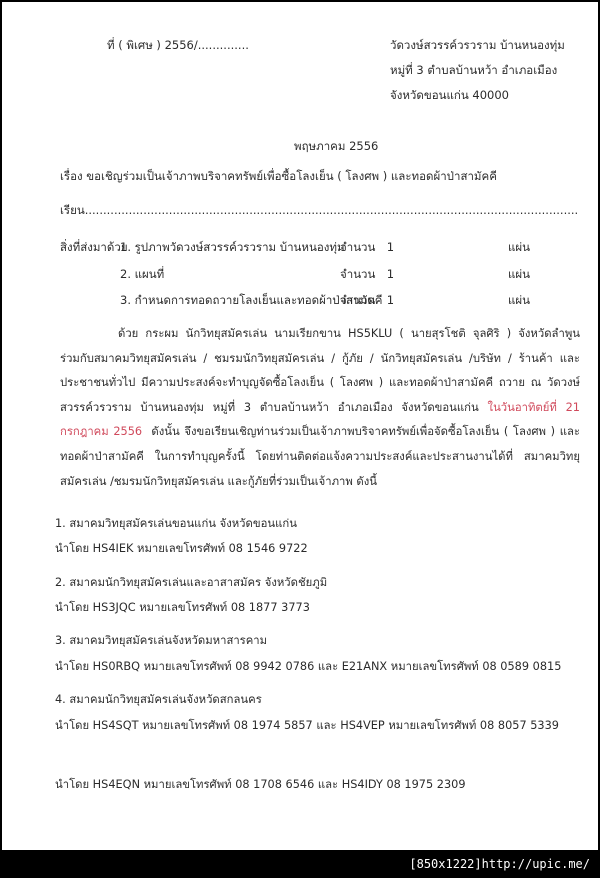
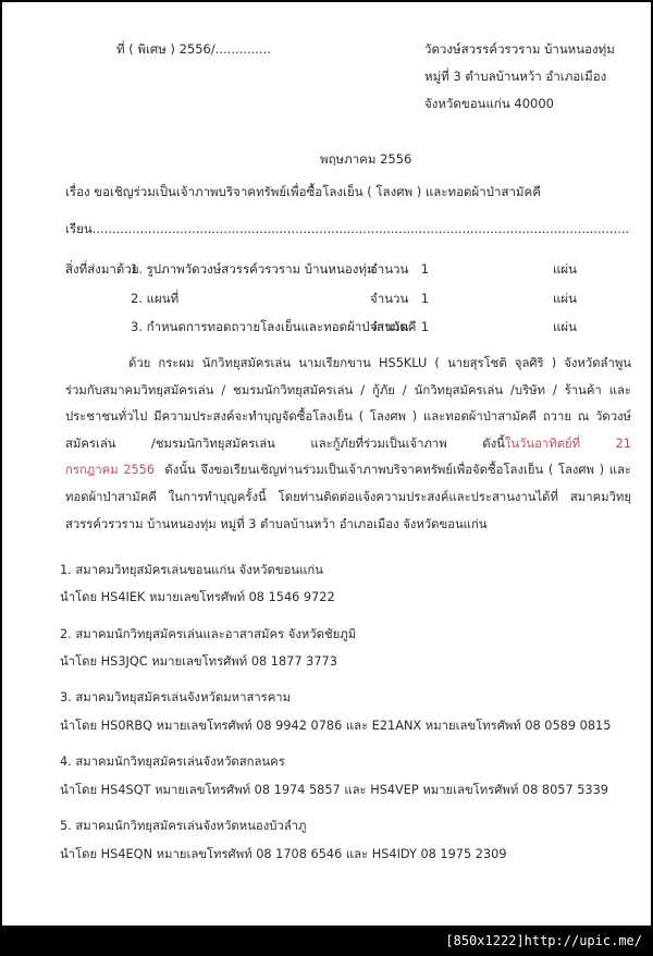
  ที่ ( พิเศษ ) 2556/..............
  วัดวงษ์สวรรค์วรวราม บ้านหนองทุ่ม
  หมู่ที่ 3 ตำบลบ้านหว้า อำเภอเมือง
  จังหวัดขอนแก่น 40000
  พฤษภาคม 2556
  เรื่อง ขอเชิญร่วมเป็นเจ้าภาพบริจาคทรัพย์เพื่อซื้อโลงเย็น ( โลงศพ ) และทอดผ้าป่าสามัคคี
  เรียน.......................................................................................................................................
  สิ่งที่ส่งมาด้วย
  1. รูปภาพวัดวงษ์สวรรค์วรวราม บ้านหนองทุ่ม
  จำนวน 1
  แผ่น
  2. แผนที่
  จำนวน 1
  แผ่น
  3. กำหนดการทอดถวายโลงเย็นและทอดผ้าป่าสามัคคี
  จำนวน 1
  แผ่น
  ด้วย กระผม นักวิทยุสมัครเล่น นามเรียกขาน HS5KLU ( นายสุรโชติ จุลศิริ ) จังหวัดลำพูน
  ร่วมกับสมาคมวิทยุสมัครเล่น / ชมรมนักวิทยุสมัครเล่น / กู้ภัย / นักวิทยุสมัครเล่น /บริษัท / ร้านค้า และ
  ประชาชนทั่วไป มีความประสงค์จะทำบุญจัดซื้อโลงเย็น ( โลงศพ ) และทอดผ้าป่าสามัคคี ถวาย ณ วัดวงษ์
- สวรรค์วรวราม บ้านหนองทุ่ม หมู่ที่ 3 ตำบลบ้านหว้า อำเภอเมือง จังหวัดขอนแก่น ในวันอาทิตย์ที่ 21
+ สมัครเล่น /ชมรมนักวิทยุสมัครเล่น และกู้ภัยที่ร่วมเป็นเจ้าภาพ ดังนี้ในวันอาทิตย์ที่ 21
  กรกฎาคม 2556 ดังนั้น จึงขอเรียนเชิญท่านร่วมเป็นเจ้าภาพบริจาคทรัพย์เพื่อจัดซื้อโลงเย็น ( โลงศพ ) และ
  ทอดผ้าป่าสามัคคี ในการทำบุญครั้งนี้ โดยท่านติดต่อแจ้งความประสงค์และประสานงานได้ที่ สมาคมวิทยุ
- สมัครเล่น /ชมรมนักวิทยุสมัครเล่น และกู้ภัยที่ร่วมเป็นเจ้าภาพ ดังนี้
+ สวรรค์วรวราม บ้านหนองทุ่ม หมู่ที่ 3 ตำบลบ้านหว้า อำเภอเมือง จังหวัดขอนแก่น
  1. สมาคมวิทยุสมัครเล่นขอนแก่น จังหวัดขอนแก่น
  นำโดย HS4IEK หมายเลขโทรศัพท์ 08 1546 9722
  2. สมาคมนักวิทยุสมัครเล่นและอาสาสมัคร จังหวัดชัยภูมิ
  นำโดย HS3JQC หมายเลขโทรศัพท์ 08 1877 3773
  3. สมาคมวิทยุสมัครเล่นจังหวัดมหาสารคาม
  นำโดย HS0RBQ หมายเลขโทรศัพท์ 08 9942 0786 และ E21ANX หมายเลขโทรศัพท์ 08 0589 0815
  4. สมาคมนักวิทยุสมัครเล่นจังหวัดสกลนคร
  นำโดย HS4SQT หมายเลขโทรศัพท์ 08 1974 5857 และ HS4VEP หมายเลขโทรศัพท์ 08 8057 5339
+ 5. สมาคมนักวิทยุสมัครเล่นจังหวัดหนองบัวลำภู
  นำโดย HS4EQN หมายเลขโทรศัพท์ 08 1708 6546 และ HS4IDY 08 1975 2309
  [850x1222]http://upic.me/
